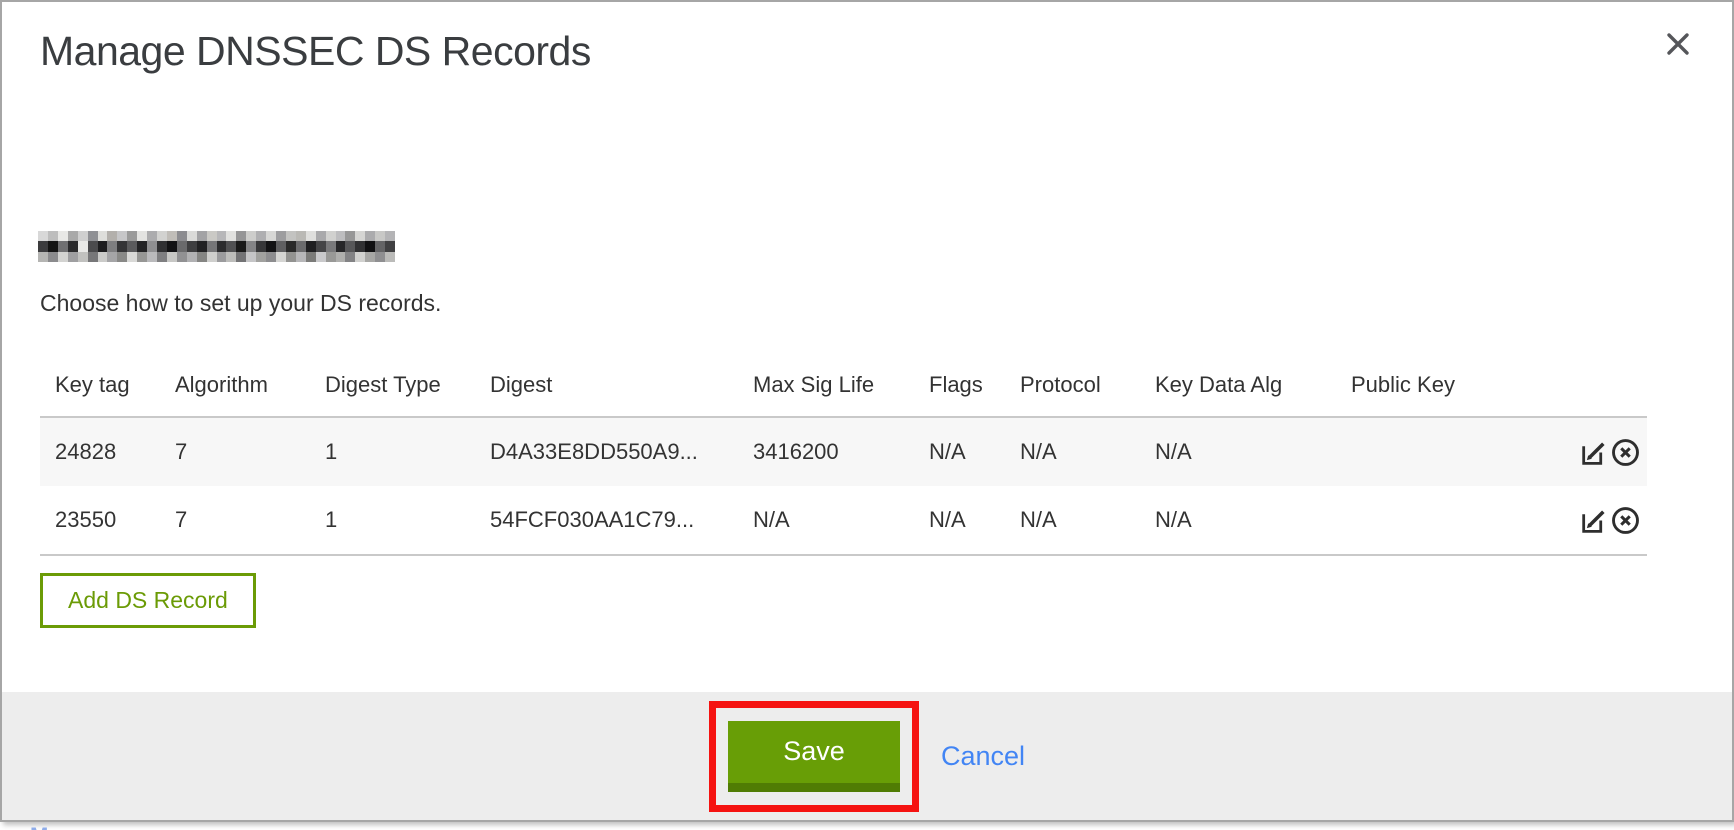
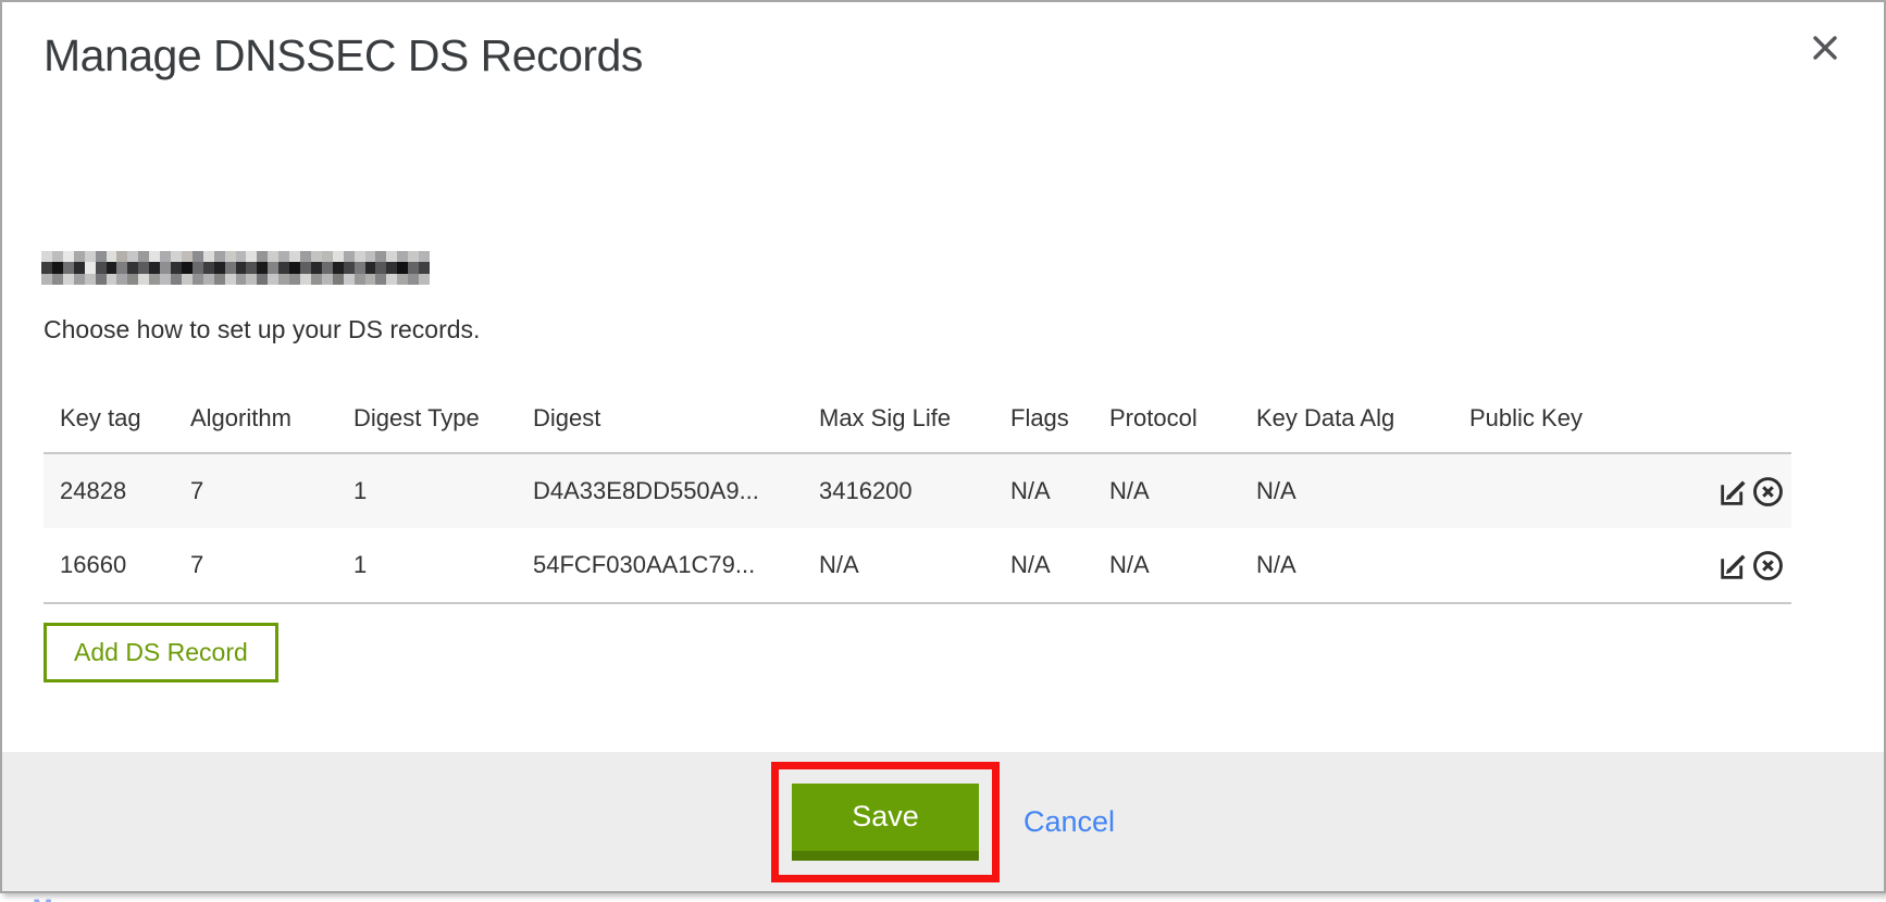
  Manage DNSSEC DS Records
  Choose how to set up your DS records.
  Key tag	Algorithm	Digest Type	Digest	Max Sig Life	Flags	Protocol	Key Data Alg	Public Key
  24828	7	1	D4A33E8DD550A9...	3416200	N/A	N/A	N/A
- 23550	7	1	54FCF030AA1C79...	N/A	N/A	N/A	N/A
+ 16660	7	1	54FCF030AA1C79...	N/A	N/A	N/A	N/A
  Add DS Record
  Save
  Cancel
